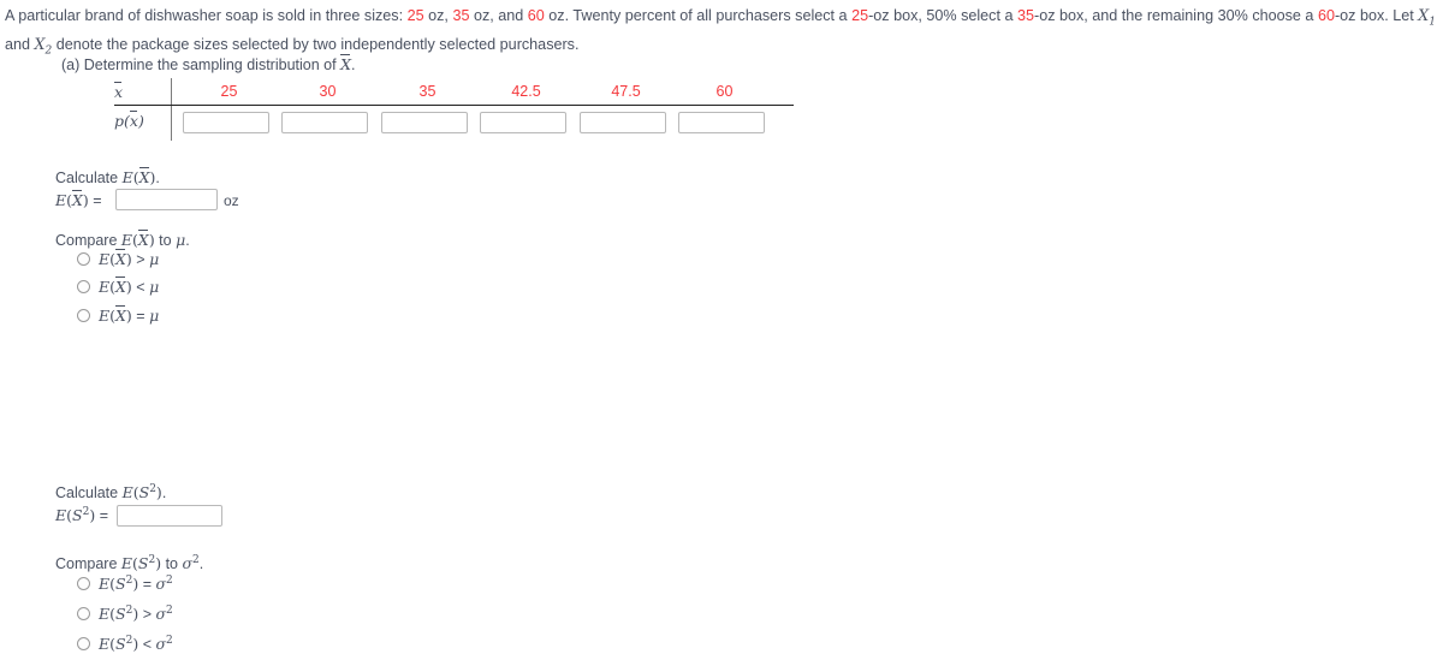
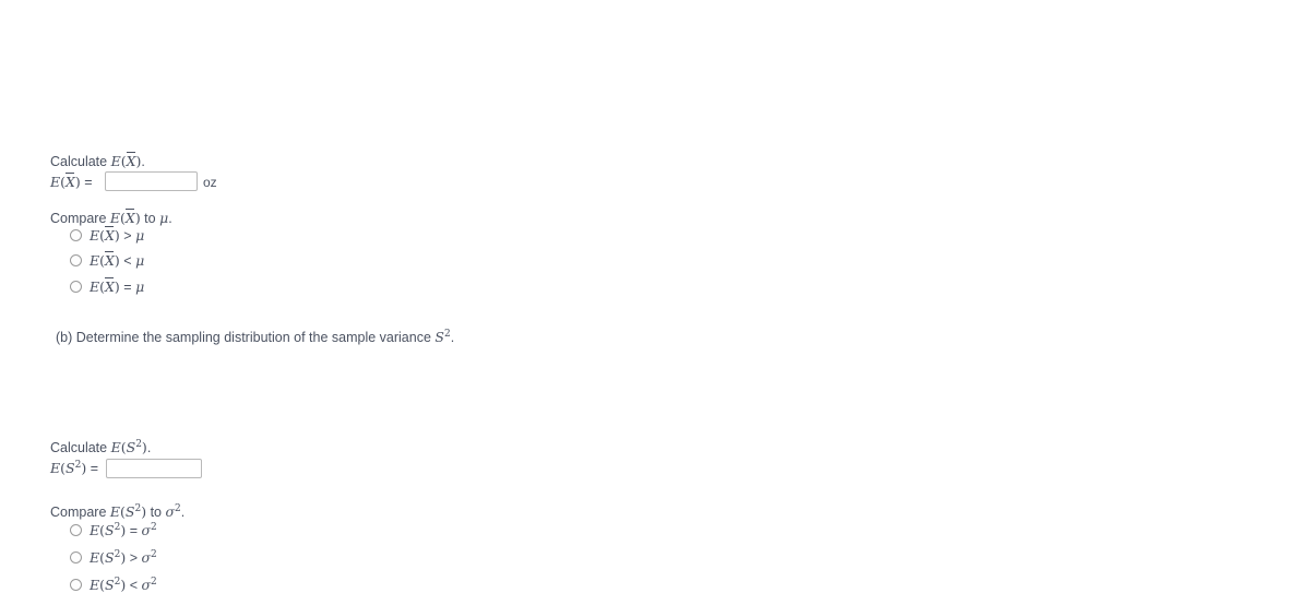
- A particular brand of dishwasher soap is sold in three sizes: 25 oz, 35 oz, and 60 oz. Twenty percent of all purchasers select a 25-oz box, 50% select a 35-oz box, and the remaining 30% choose a 60-oz box. Let X1 and X2 denote the package sizes selected by two independently selected purchasers.
- (a) Determine the sampling distribution of X.
- x
- p(x)
- 25
- 30
- 35
- 42.5
- 47.5
- 60
  Calculate E(X).
  E(X) =
  oz
  Compare E(X) to μ.
  E(X) > μ
  E(X) < μ
  E(X) = μ
+ (b) Determine the sampling distribution of the sample variance S2.
  Calculate E(S2).
  E(S2) =
  Compare E(S2) to σ2.
  E(S2) = σ2
  E(S2) > σ2
  E(S2) < σ2
